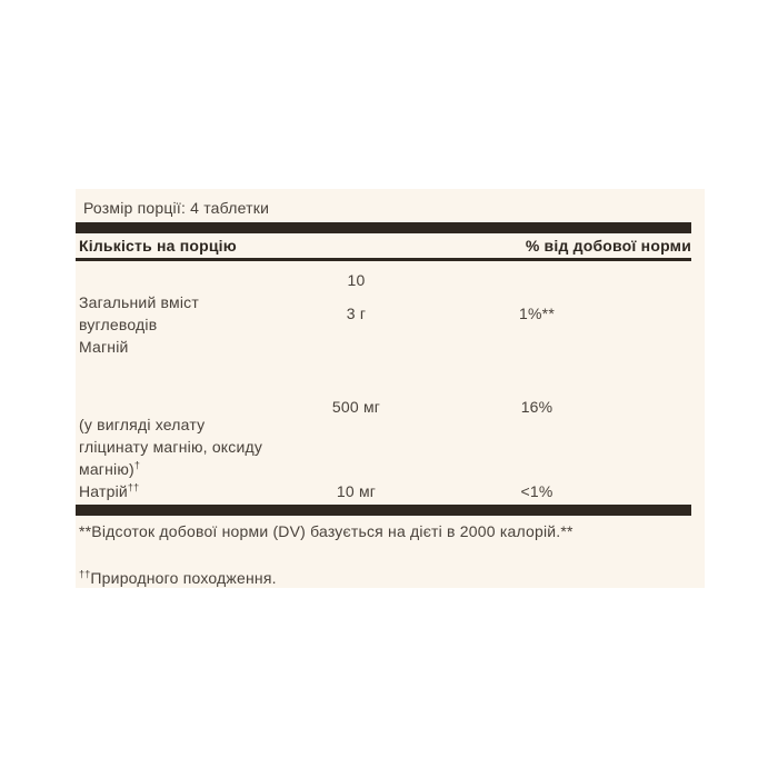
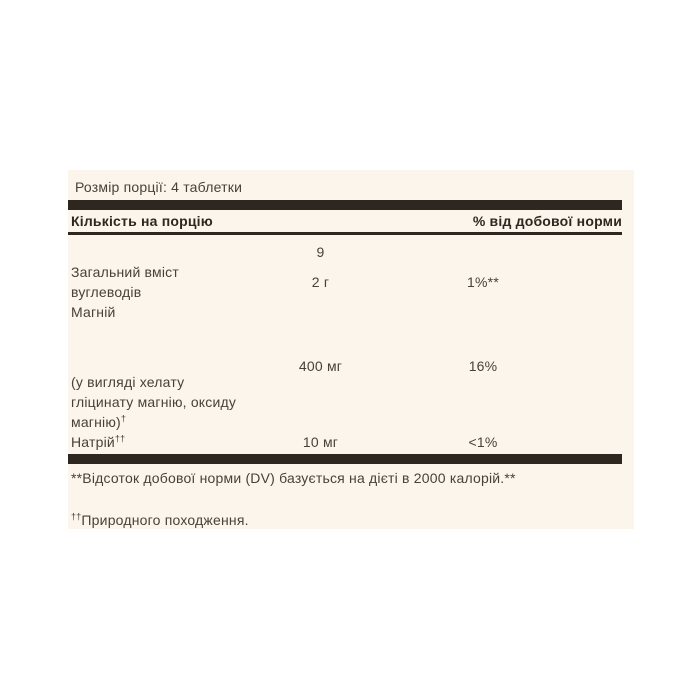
  Розмір порції: 4 таблетки
  Кількість на порцію
  % від добової норми
- 10
+ 9
  Загальний вміст
  вуглеводів
- 3 г
+ 2 г
  1%**
  Магній (у вигляді хелату
  гліцинату магнію, оксиду
  магнію)†
- 500 мг
+ 400 мг
  16%
  Натрій††
  10 мг
  <1%
  **Відсоток добової норми (DV) базується на дієті в 2000 калорій.**
  ††Природного походження.
